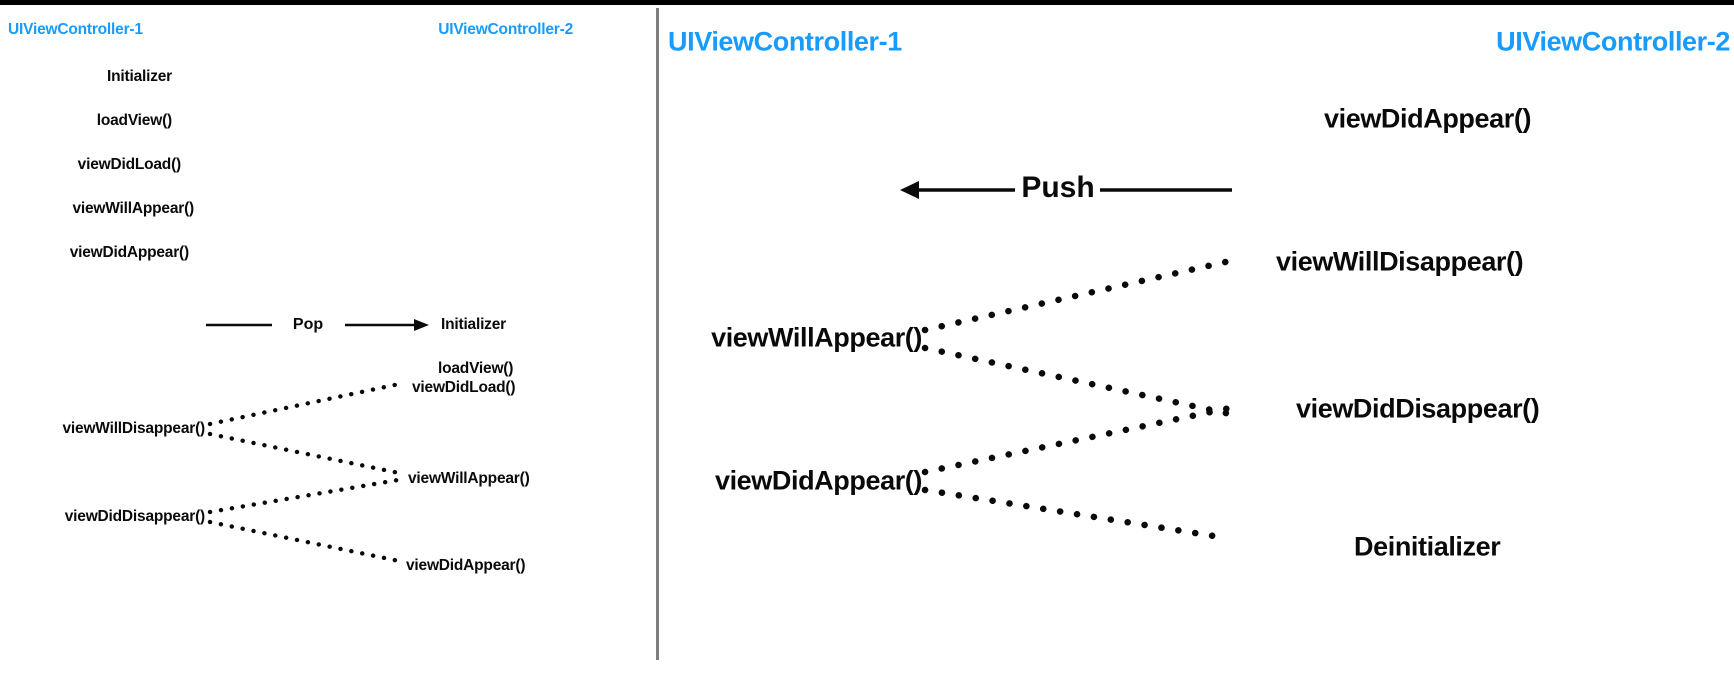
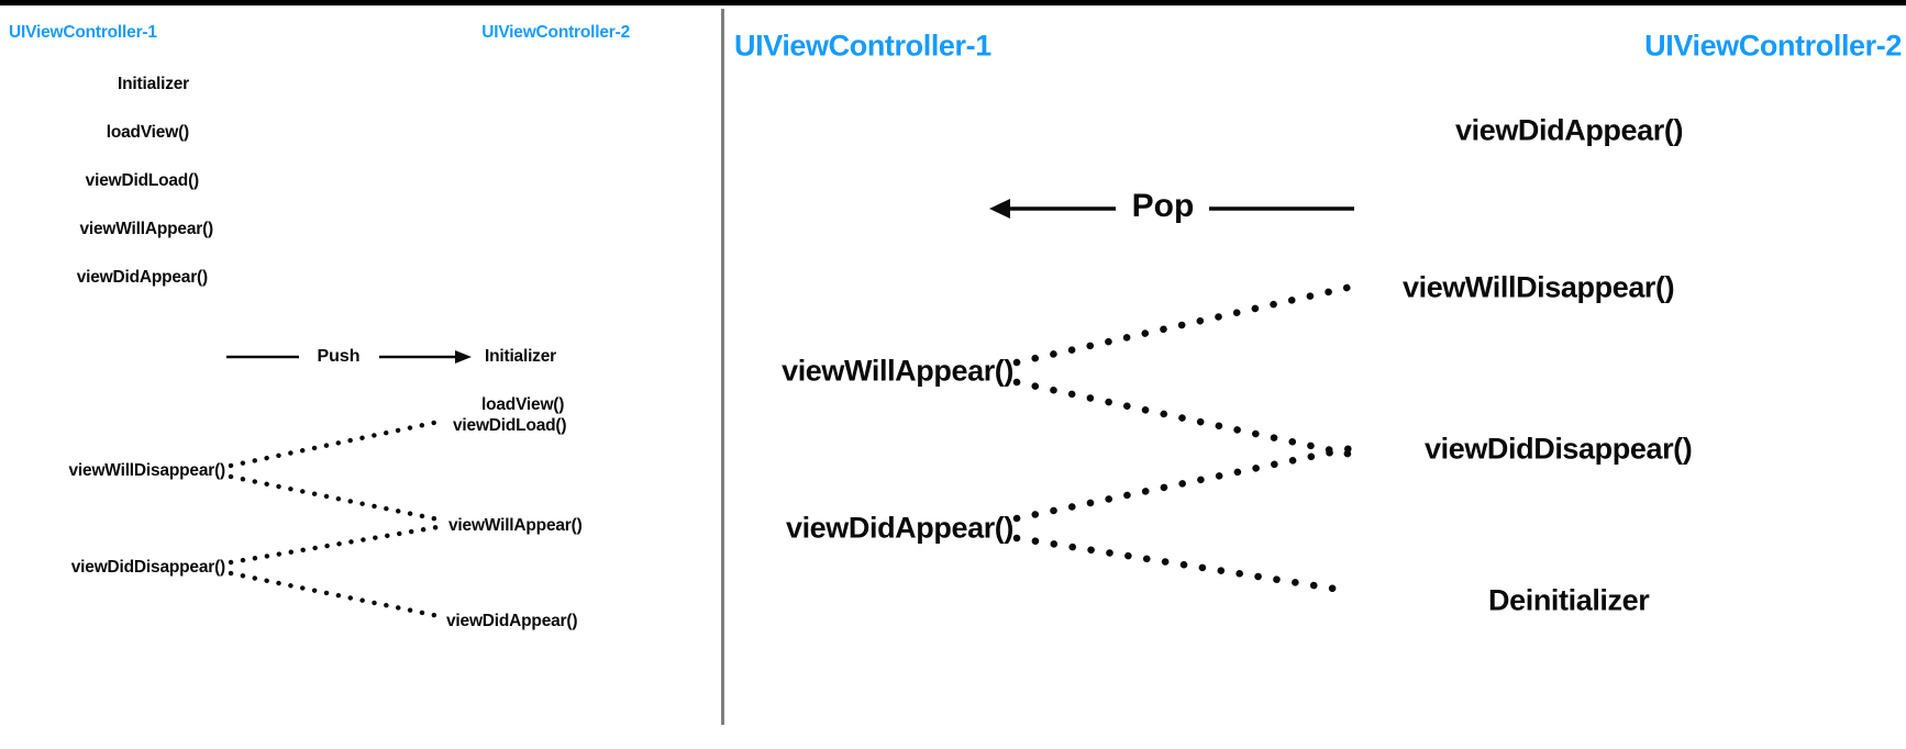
  UIViewController-1
  UIViewController-2
  Initializer
  loadView()
  viewDidLoad()
  viewWillAppear()
  viewDidAppear()
  viewWillDisappear()
  viewDidDisappear()
  Initializer
  loadView()
  viewDidLoad()
  viewWillAppear()
  viewDidAppear()
- Pop
+ Push
  UIViewController-1
  UIViewController-2
  viewWillAppear()
  viewDidAppear()
  viewDidAppear()
  viewWillDisappear()
  viewDidDisappear()
  Deinitializer
- Push
+ Pop
